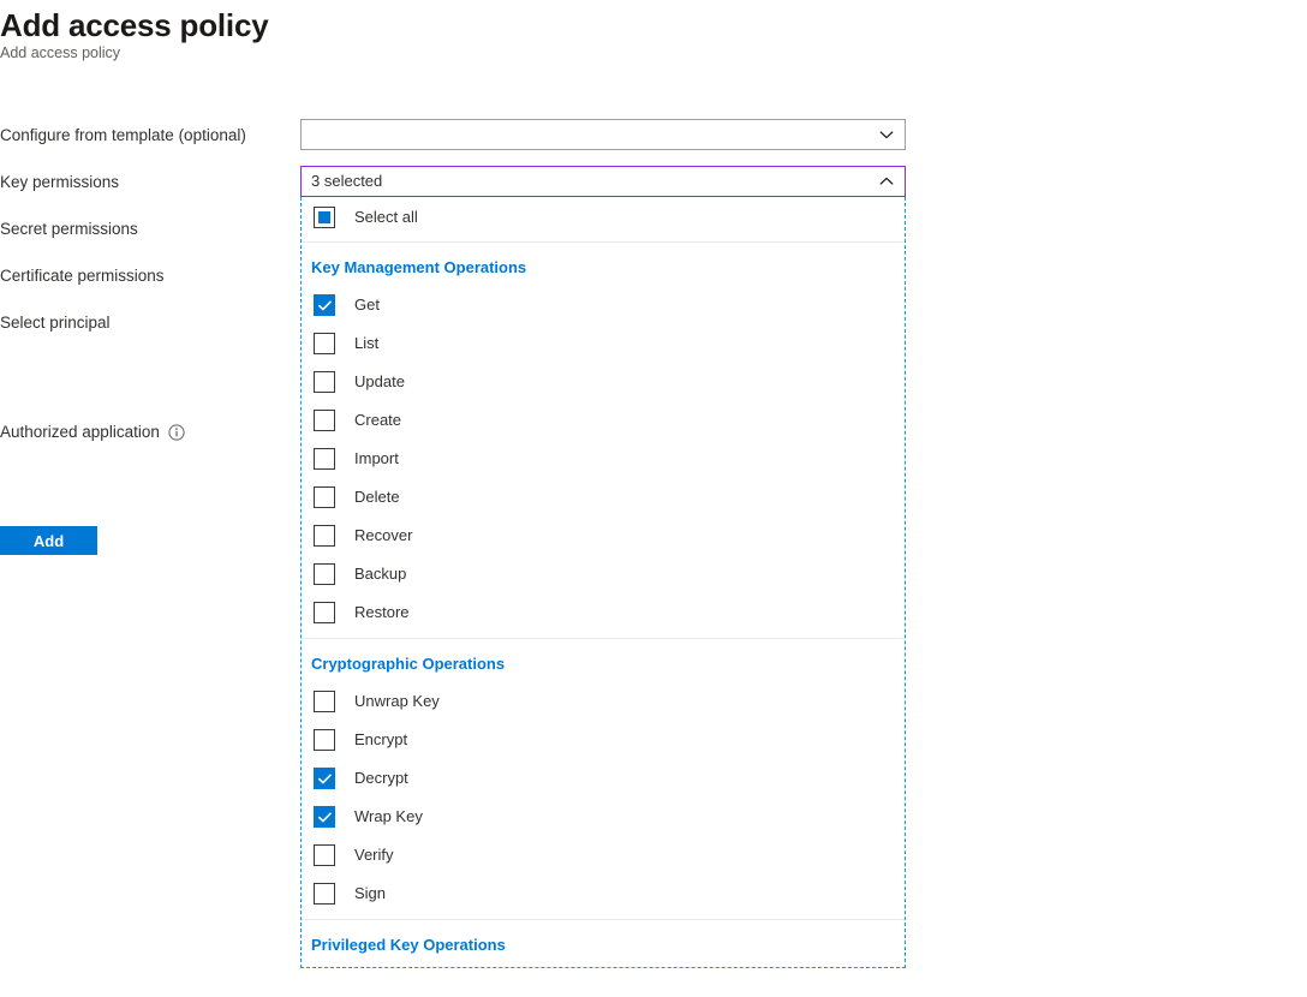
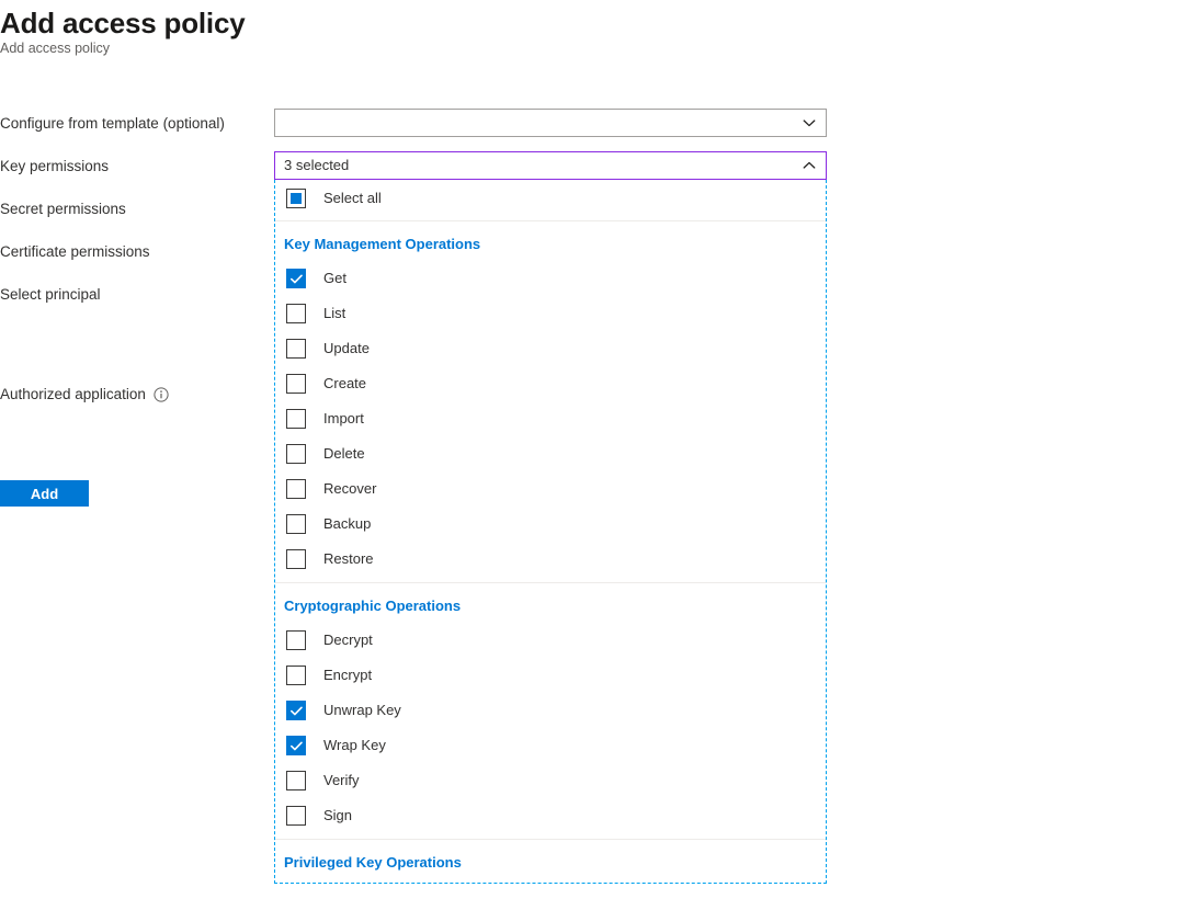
  Add access policy
  Add access policy
  Configure from template (optional)
  Key permissions
  Secret permissions
  Certificate permissions
  Select principal
  Authorized application
  3 selected
  Select all
  Key Management Operations
  Get
  List
  Update
  Create
  Import
  Delete
  Recover
  Backup
  Restore
  Cryptographic Operations
- Unwrap Key
+ Decrypt
  Encrypt
- Decrypt
+ Unwrap Key
  Wrap Key
  Verify
  Sign
  Privileged Key Operations
  Add
